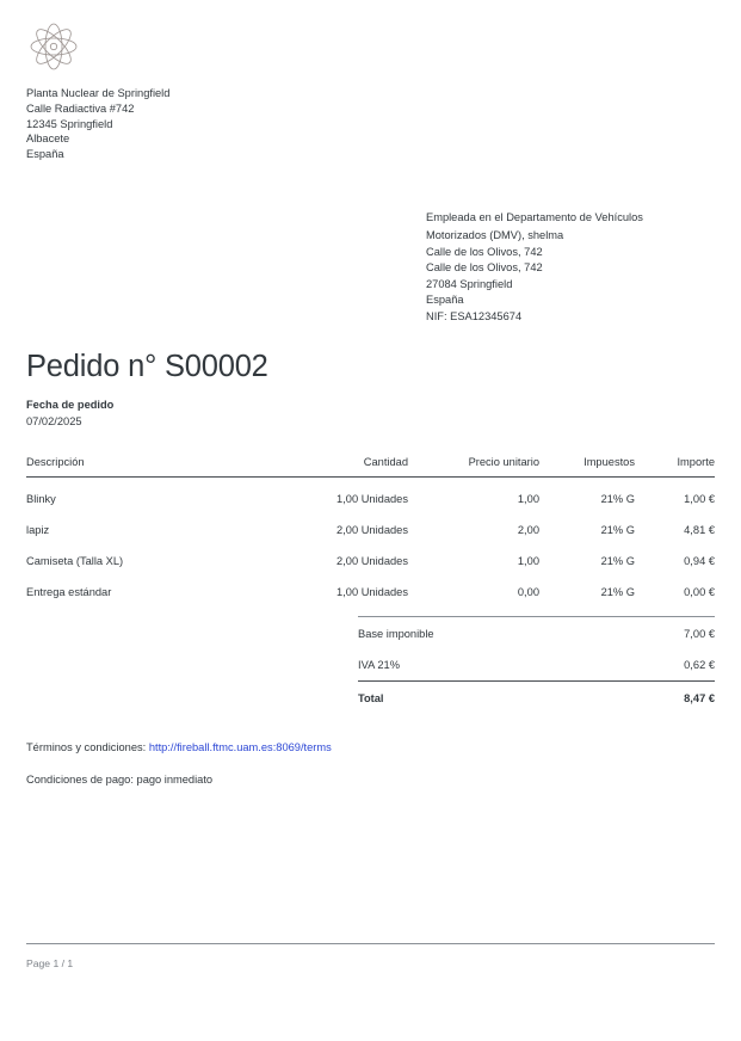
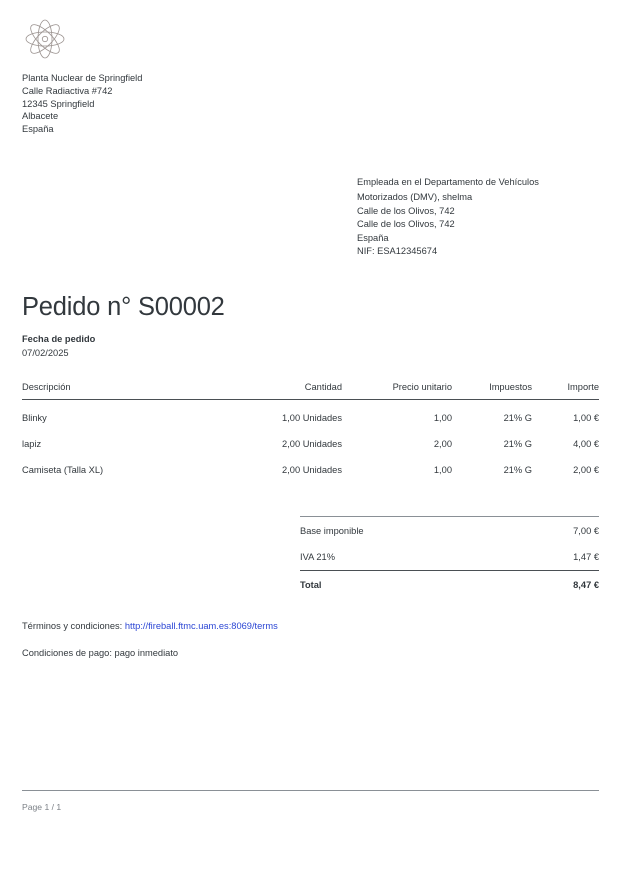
  Planta Nuclear de Springfield
  Calle Radiactiva #742
  12345 Springfield
  Albacete
  España
  Empleada en el Departamento de Vehículos
  Motorizados (DMV), shelma
  Calle de los Olivos, 742
  Calle de los Olivos, 742
- 27084 Springfield
  España
  NIF: ESA12345674
  Pedido n° S00002
  Fecha de pedido
  07/02/2025
  Descripción	Cantidad	Precio unitario	Impuestos	Importe
  Blinky	1,00 Unidades	1,00	21% G	1,00 €
- lapiz	2,00 Unidades	2,00	21% G	4,81 €
+ lapiz	2,00 Unidades	2,00	21% G	4,00 €
- Camiseta (Talla XL)	2,00 Unidades	1,00	21% G	0,94 €
+ Camiseta (Talla XL)	2,00 Unidades	1,00	21% G	2,00 €
- Entrega estándar	1,00 Unidades	0,00	21% G	0,00 €
  Base imponible	7,00 €
- IVA 21%	0,62 €
+ IVA 21%	1,47 €
  Total	8,47 €
  Términos y condiciones: http://fireball.ftmc.uam.es:8069/terms
  Condiciones de pago: pago inmediato
  Page 1 / 1
